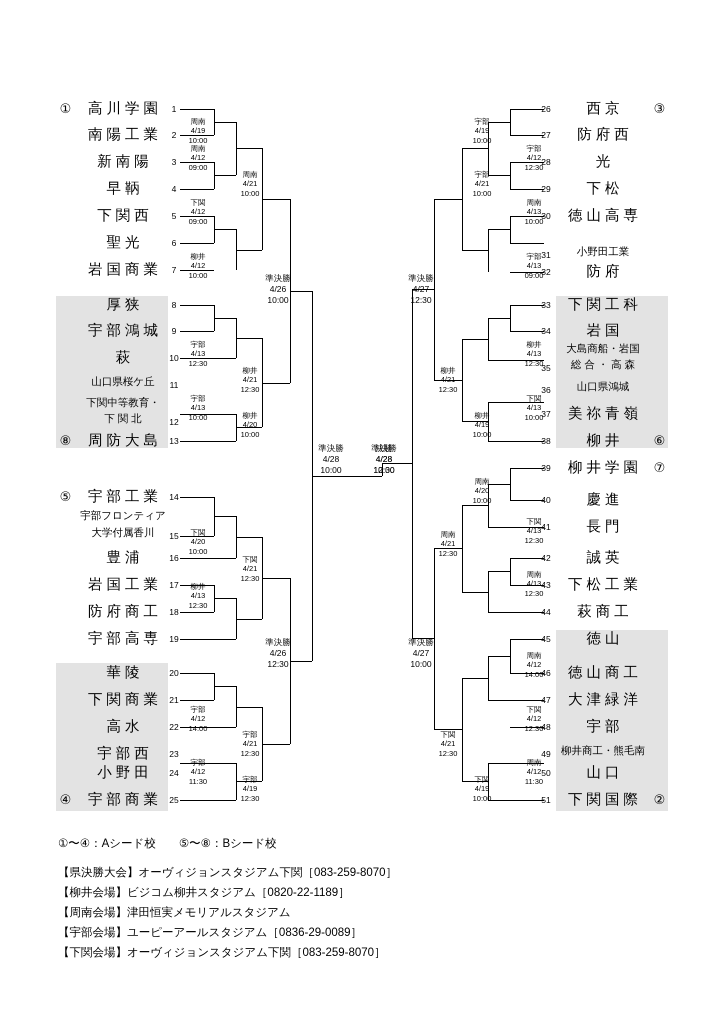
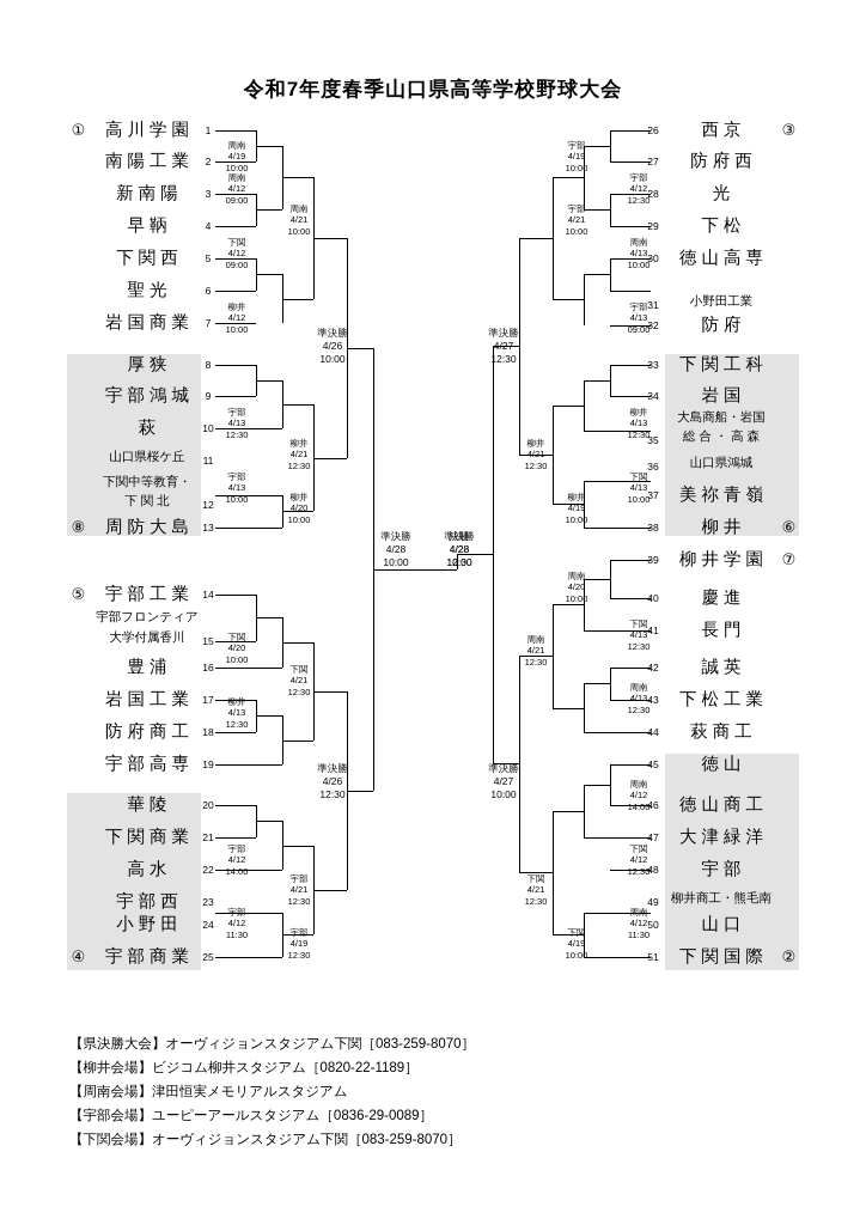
+ 令和7年度春季山口県高等学校野球大会
  高 川 学 園
  1
  南 陽 工 業
  2
  新 南 陽
  3
  早 鞆
  4
  下 関 西
  5
  聖 光
  6
  岩 国 商 業
  7
  厚 狭
  8
  宇 部 鴻 城
  9
  萩
  10
  山口県桜ケ丘
  11
  下関中等教育・
  下 関 北
  12
  周 防 大 島
  13
  宇 部 工 業
  14
  宇部フロンティア
  大学付属香川
  15
  豊 浦
  16
  岩 国 工 業
  17
  防 府 商 工
  18
  宇 部 高 専
  19
  華 陵
  20
  下 関 商 業
  21
  高 水
  22
  宇 部 西
  23
  小 野 田
  24
  宇 部 商 業
  25
  西 京
  26
  防 府 西
  27
  光
  28
  下 松
  29
  徳 山 高 専
  30
  小野田工業
  31
  防 府
  32
  下 関 工 科
  33
  岩 国
  34
  大島商船・岩国
  総 合 ・ 高 森
  35
  山口県鴻城
  36
  美 祢 青 嶺
  37
  柳 井
  38
  柳 井 学 園
  39
  慶 進
  40
  長 門
  41
  誠 英
  42
  下 松 工 業
  43
  萩 商 工
  44
  徳 山
  45
  徳 山 商 工
  46
  大 津 緑 洋
  47
  宇 部
  48
  柳井商工・熊毛南
  49
  山 口
  50
  下 関 国 際
  51
  周南
  4/19
  10:00
  周南
  4/12
  09:00
  下関
  4/12
  09:00
  柳井
  4/12
  10:00
  周南
  4/21
  10:00
  宇部
  4/13
  12:30
  宇部
  4/13
  10:00
  柳井
  4/20
  10:00
  柳井
  4/21
  12:30
  準決勝
  4/26
  10:00
  準決勝
  4/28
  10:00
  下関
  4/20
  10:00
  柳井
  4/13
  12:30
  下関
  4/21
  12:30
  宇部
  4/12
  14:00
  宇部
  4/12
  11:30
  宇部
  4/19
  12:30
  宇部
  4/21
  12:30
  準決勝
  4/26
  12:30
  決勝
  4/28
  12:30
  宇部
  4/19
  10:00
  宇部
  4/12
  12:30
  周南
  4/13
  10:00
  宇部
  4/13
  09:00
  宇部
  4/21
  10:00
  柳井
  4/13
  12:30
  下関
  4/13
  10:00
  柳井
  4/19
  10:00
  柳井
  4/21
  12:30
  準決勝
  4/27
  12:30
  準決勝
  10:00
  周南
  4/20
  10:00
  下関
  4/13
  12:30
  周南
  4/13
  12:30
  周南
  4/21
  12:30
  周南
  4/12
  14:00
  下関
  4/12
  12:30
  周南
  4/12
  11:30
  下関
  4/19
  10:00
  下関
  4/21
  12:30
  準決勝
  4/27
  10:00
  ①
  ⑧
  ⑤
  ④
  ③
  ⑥
  ⑦
  ②
- ①〜④：Aシード校 ⑤〜⑧：Bシード校
  【県決勝大会】オーヴィジョンスタジアム下関［083-259-8070］
  【柳井会場】ビジコム柳井スタジアム［0820-22-1189］
  【周南会場】津田恒実メモリアルスタジアム
  【宇部会場】ユーピーアールスタジアム［0836-29-0089］
  【下関会場】オーヴィジョンスタジアム下関［083-259-8070］
